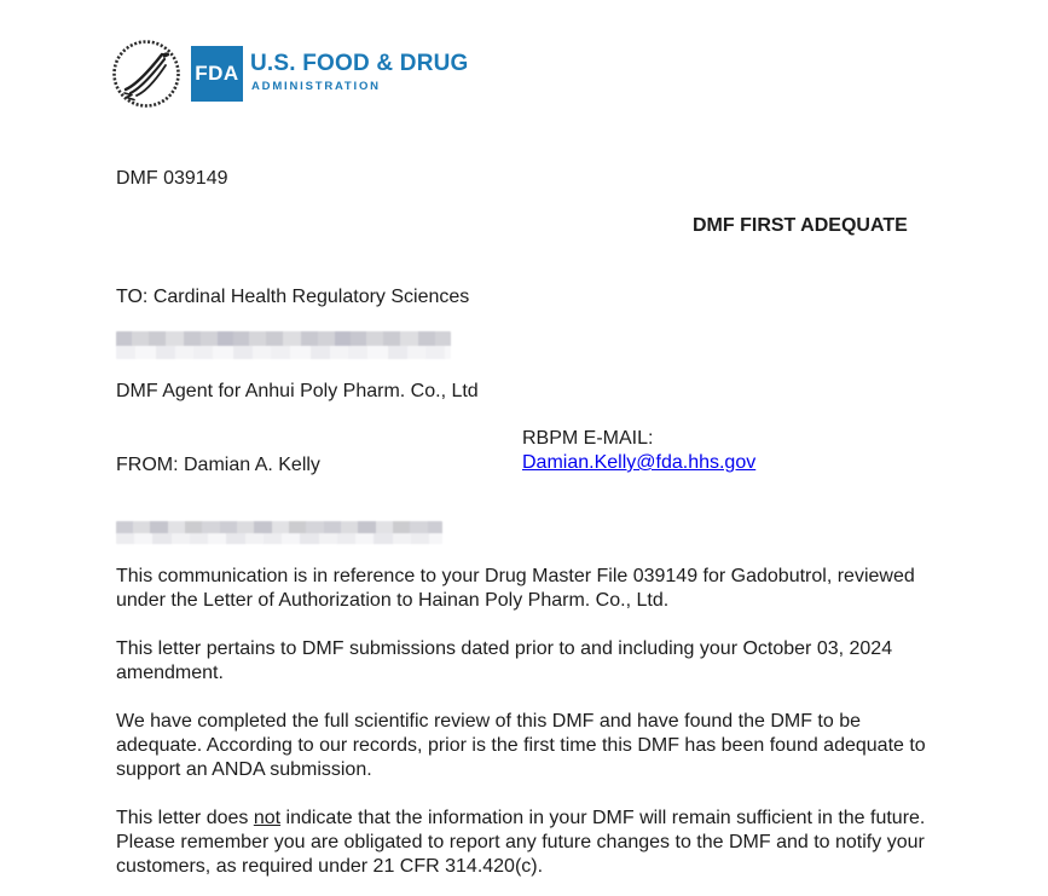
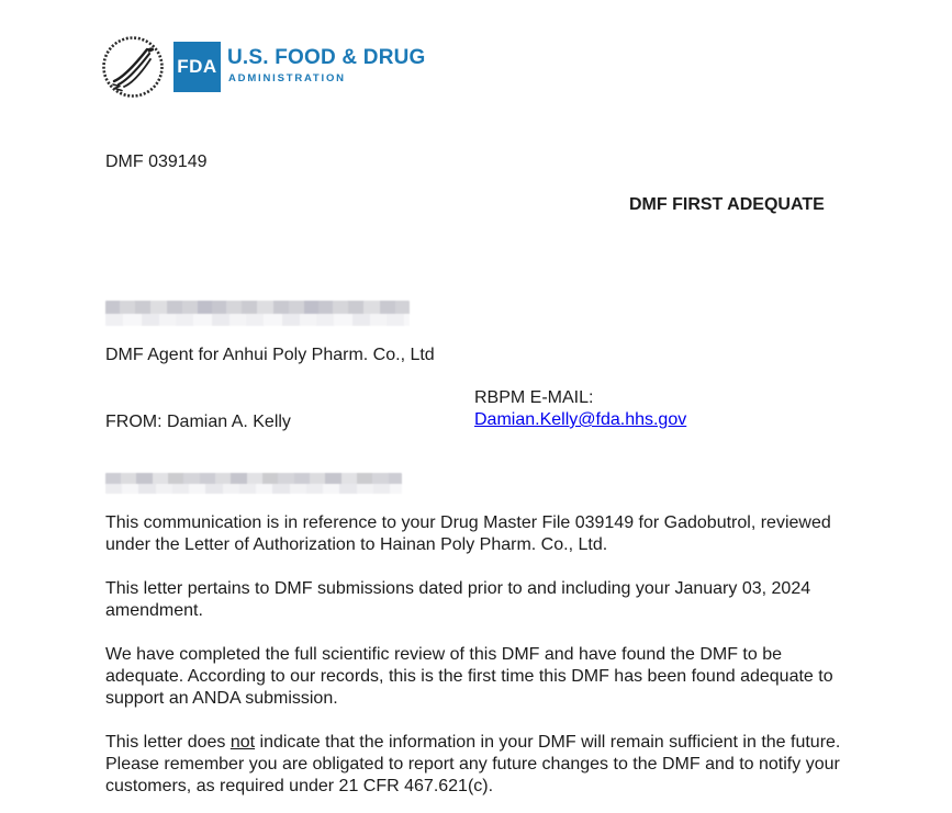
  FDA
  U.S. FOOD & DRUG
  ADMINISTRATION
  DMF 039149
  DMF FIRST ADEQUATE
- TO: Cardinal Health Regulatory Sciences
  DMF Agent for Anhui Poly Pharm. Co., Ltd
  RBPM E-MAIL:
  Damian.Kelly@fda.hhs.gov
  FROM: Damian A. Kelly
  This communication is in reference to your Drug Master File 039149 for Gadobutrol, reviewed under the Letter of Authorization to Hainan Poly Pharm. Co., Ltd.
- This letter pertains to DMF submissions dated prior to and including your October 03, 2024 amendment.
+ This letter pertains to DMF submissions dated prior to and including your January 03, 2024 amendment.
- We have completed the full scientific review of this DMF and have found the DMF to be adequate. According to our records, prior is the first time this DMF has been found adequate to support an ANDA submission.
+ We have completed the full scientific review of this DMF and have found the DMF to be adequate. According to our records, this is the first time this DMF has been found adequate to support an ANDA submission.
- This letter does not indicate that the information in your DMF will remain sufficient in the future. Please remember you are obligated to report any future changes to the DMF and to notify your customers, as required under 21 CFR 314.420(c).
+ This letter does not indicate that the information in your DMF will remain sufficient in the future. Please remember you are obligated to report any future changes to the DMF and to notify your customers, as required under 21 CFR 467.621(c).
